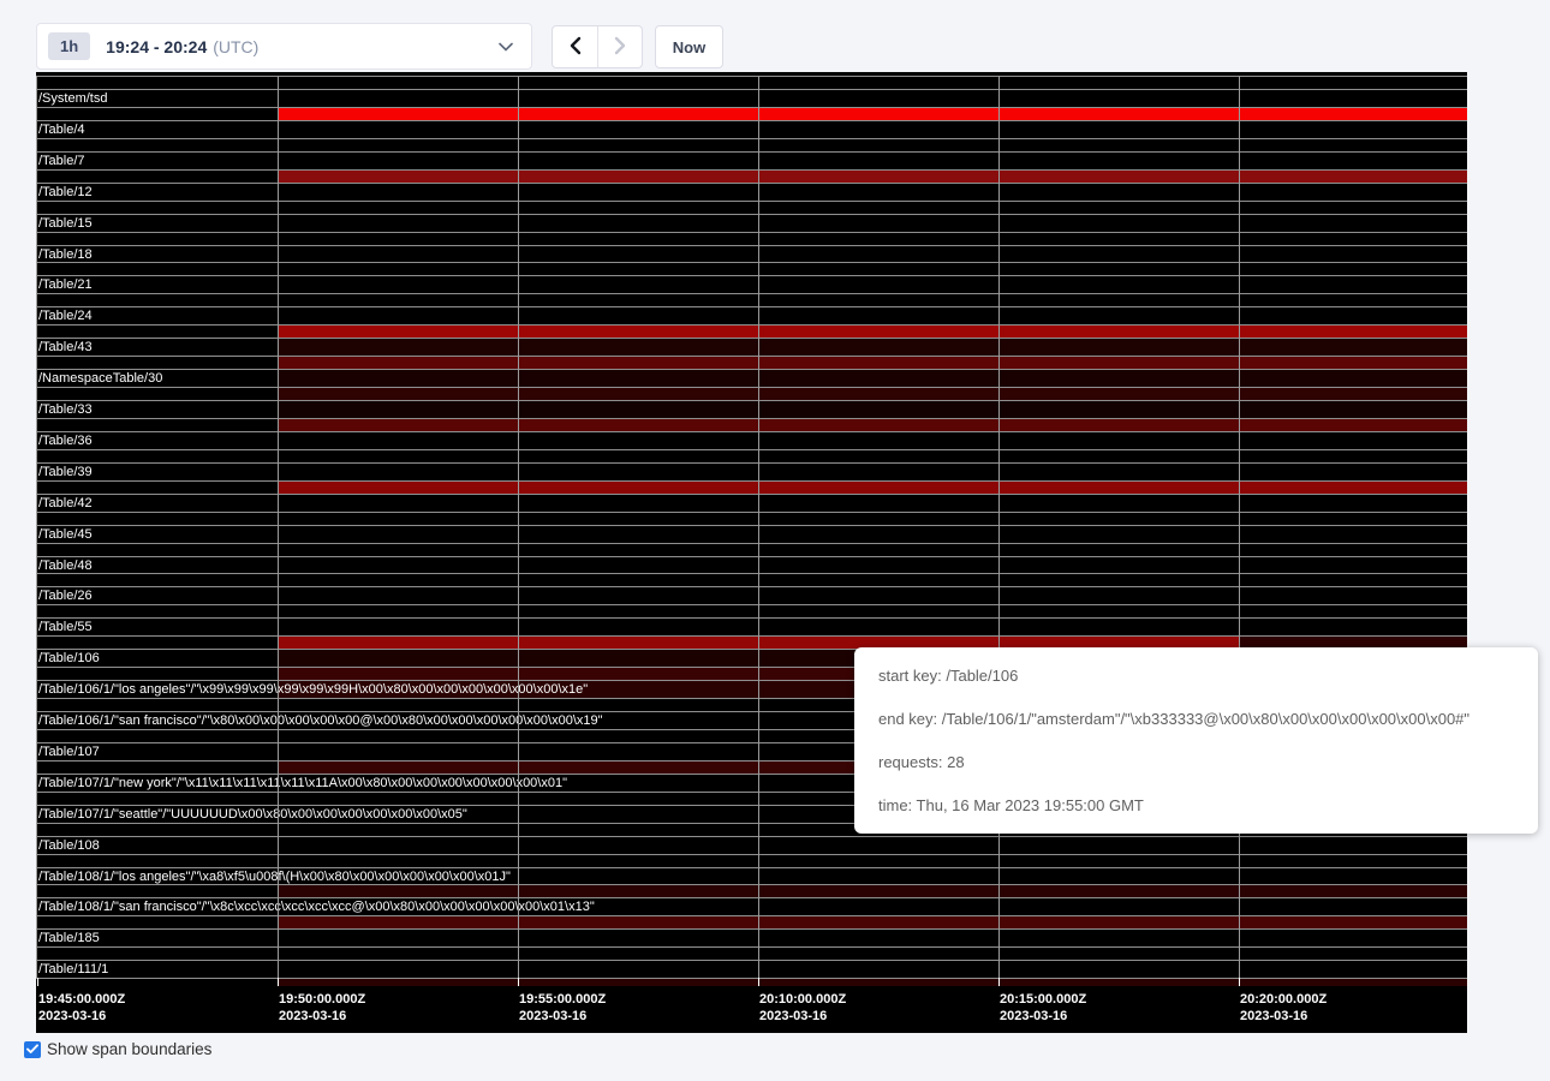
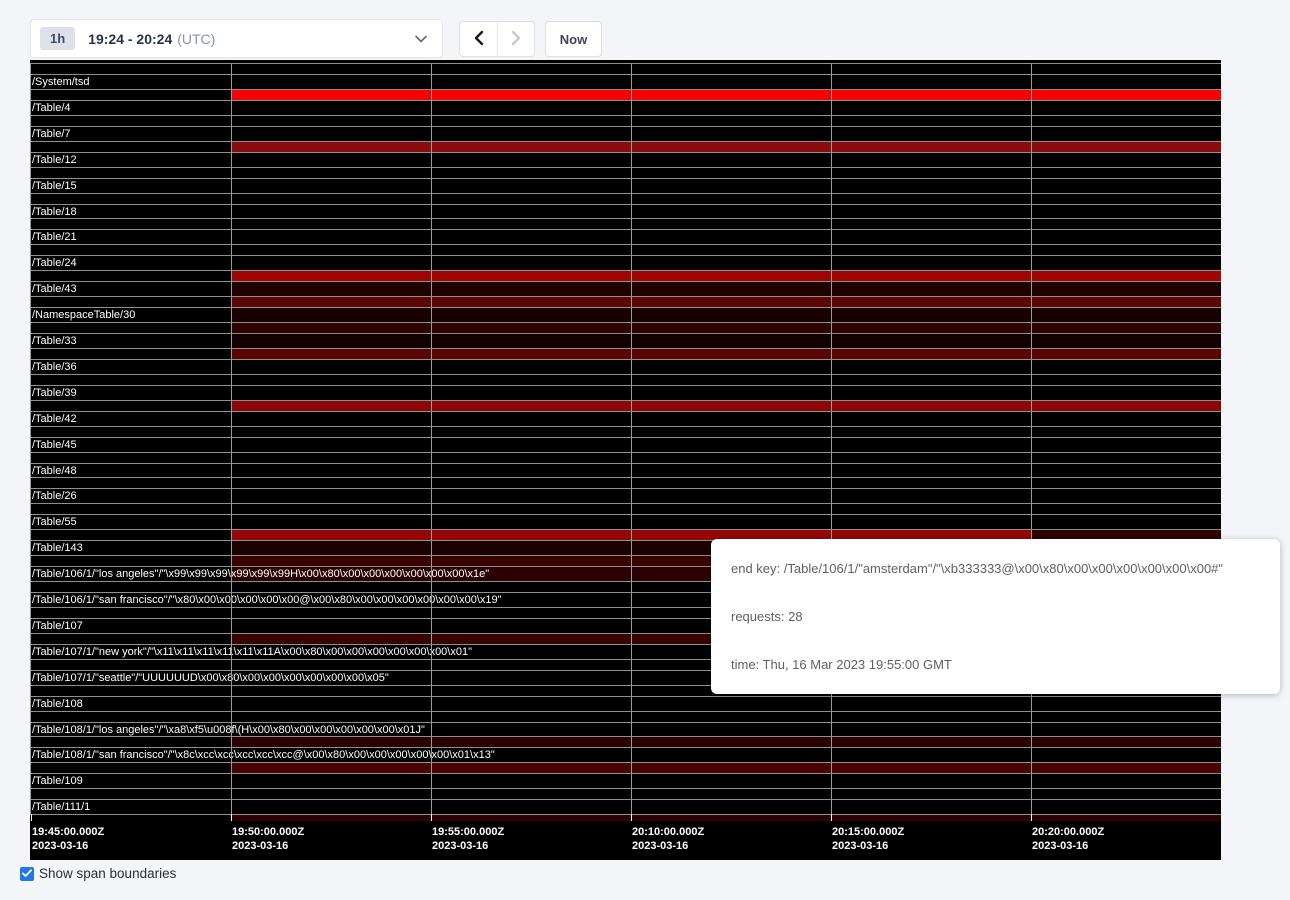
  1h
  19:24 - 20:24
  (UTC)
  Now
  /System/tsd
  /Table/4
  /Table/7
  /Table/12
  /Table/15
  /Table/18
  /Table/21
  /Table/24
  /Table/43
  /NamespaceTable/30
  /Table/33
  /Table/36
  /Table/39
  /Table/42
  /Table/45
  /Table/48
  /Table/26
  /Table/55
- /Table/106
+ /Table/143
  /Table/106/1/"los angeles"/"\x99\x99\x99\x99\x99\x99H\x00\x80\x00\x00\x00\x00\x00\x00\x1e"
  /Table/106/1/"san francisco"/"\x80\x00\x00\x00\x00\x00@\x00\x80\x00\x00\x00\x00\x00\x00\x19"
  /Table/107
  /Table/107/1/"new york"/"\x11\x11\x11\x1\x11\x11A\x00\x80\x00\x00\x00\x00\x00\x00\x01"
  /Table/107/1/"seattle"/"UUUUUUD\x00\x0\x00\x00\x00\x00\x00\x00\x05"
  /Table/108
  /Table/108/1/"los angeles"/"\xa8\xf5\u008f\(H\x00\x80\x00\x00\x00\x00\x00\x01J"
  /Table/108/1/"san francisco"/"\x8c\xcc\xc\xcc\xcc\xcc@\x00\x80\x00\x00\x00\x00\x00\x01\x13"
- /Table/185
+ /Table/109
  /Table/111/1
  19:45:00.000Z
  2023-03-16
  19:50:00.000Z
  2023-03-16
  19:55:00.000Z
  2023-03-16
  20:10:00.000Z
  2023-03-16
  20:15:00.000Z
  2023-03-16
  20:20:00.000Z
  2023-03-16
- start key: /Table/106
  end key: /Table/106/1/"amsterdam"/"\xb333333@\x00\x80\x00\x00\x00\x00\x00\x00#"
  requests: 28
  time: Thu, 16 Mar 2023 19:55:00 GMT
  Show span boundaries
